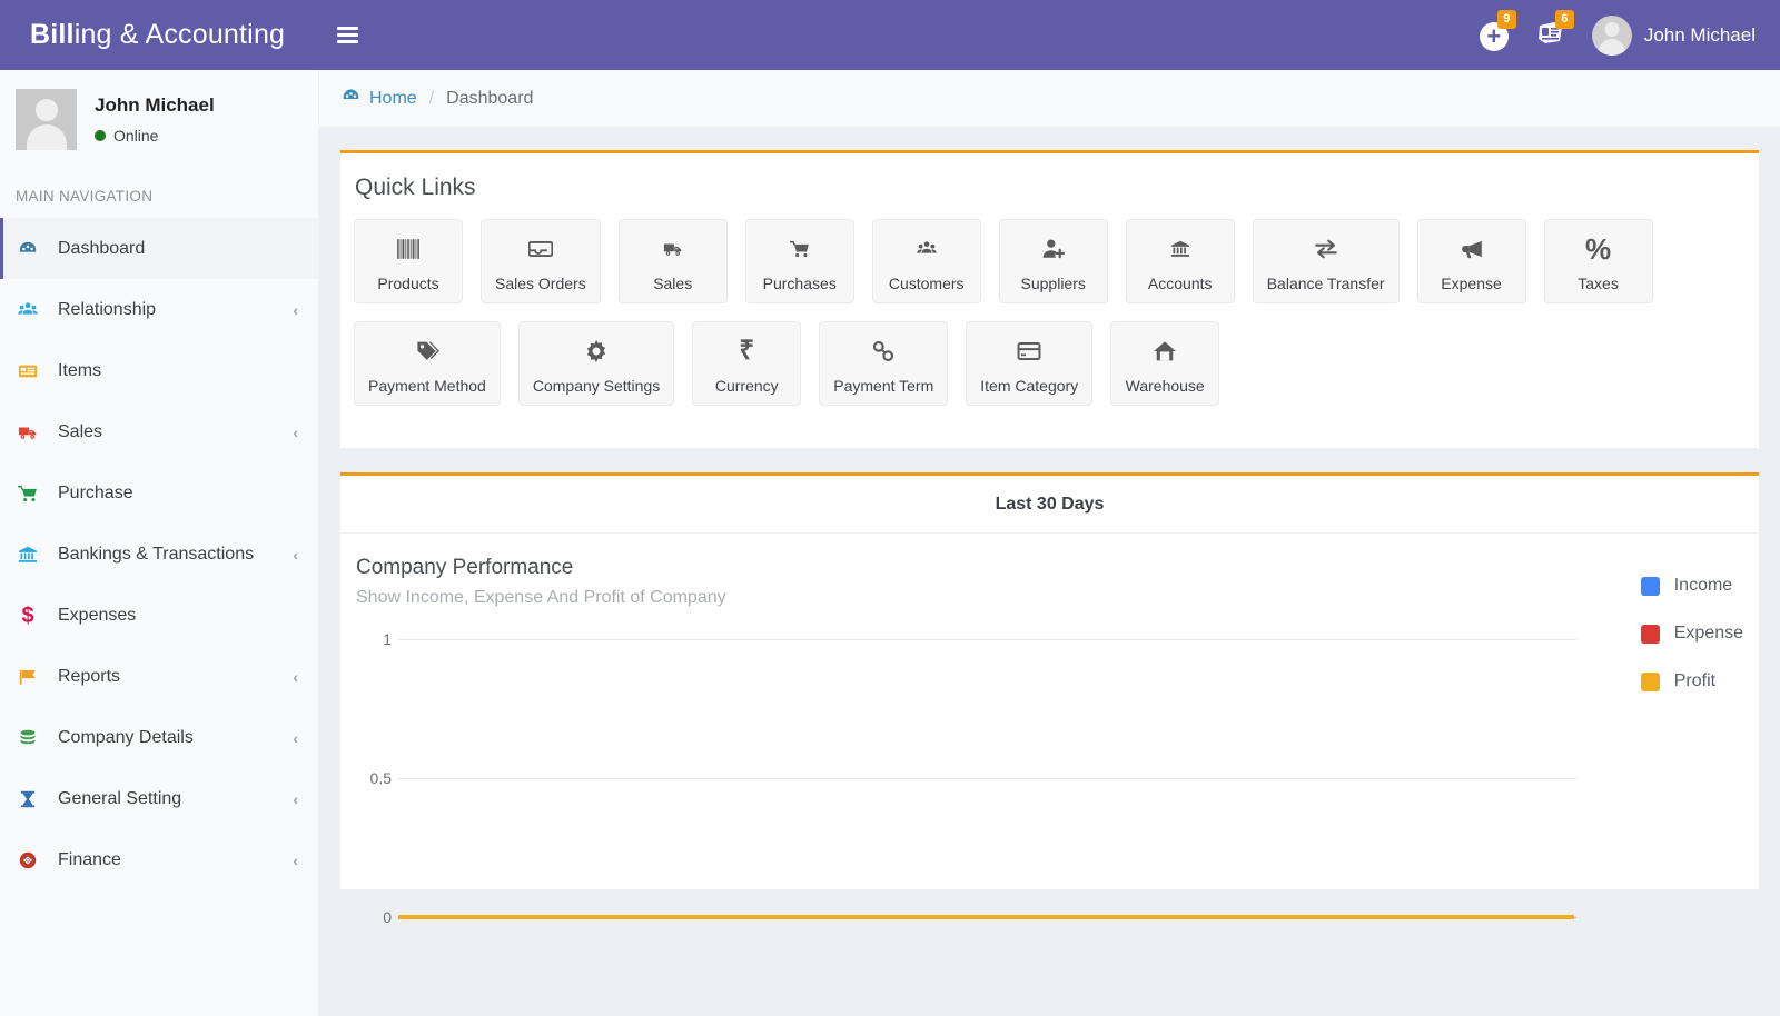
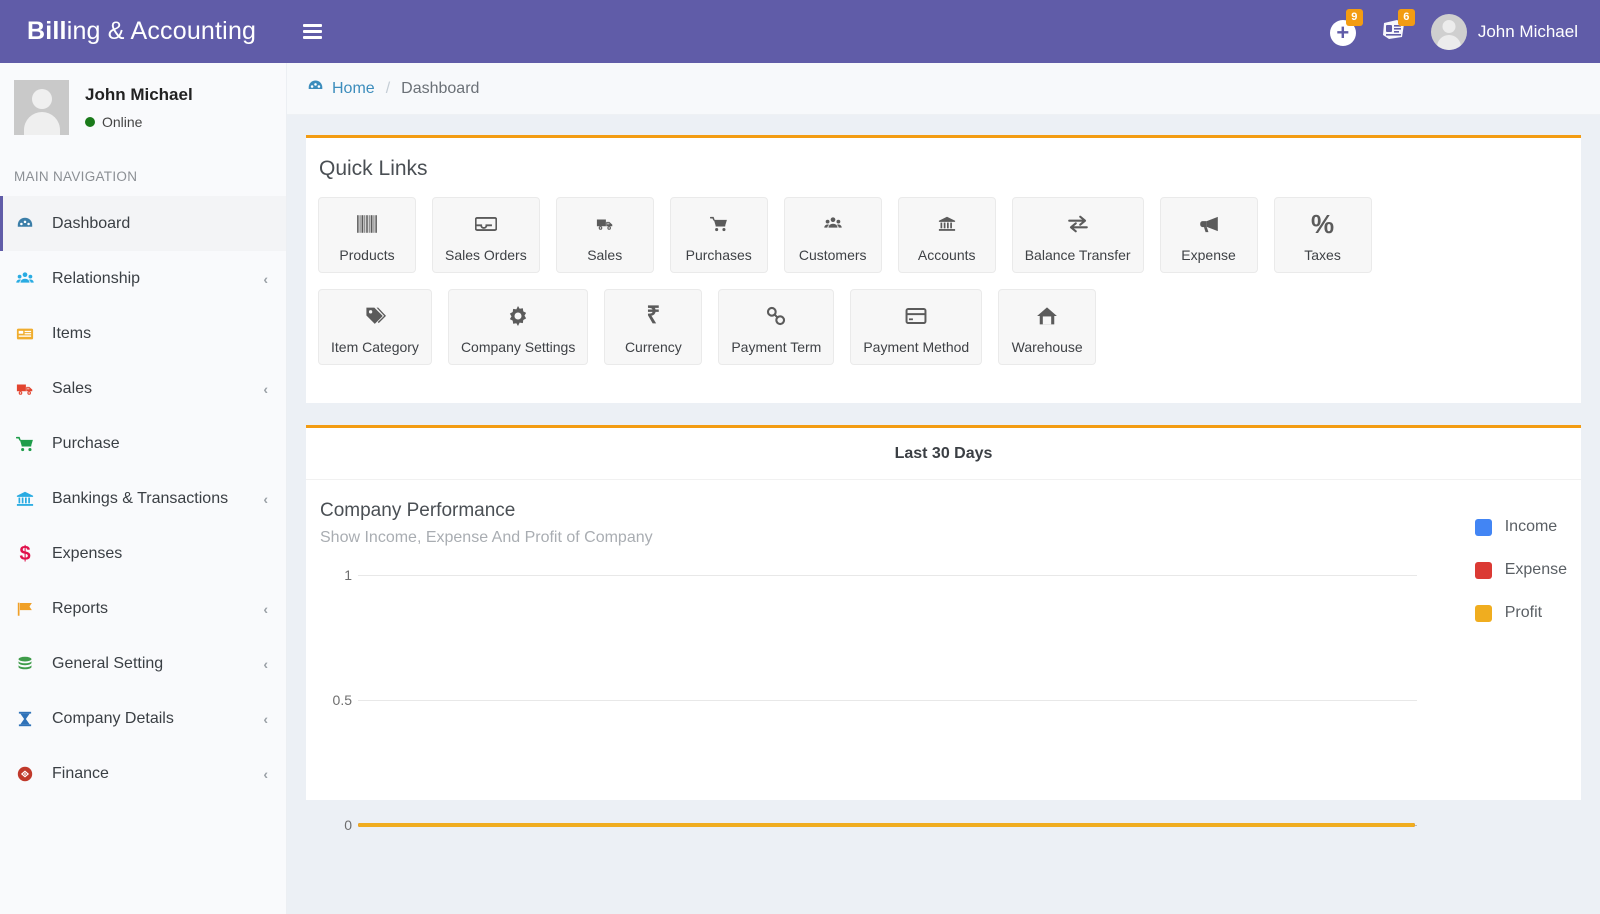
  Bill
  ing & Accounting
  +
  9
  6
  John Michael
  John Michael
  Online
  MAIN NAVIGATION
  Dashboard
  Relationship
  ‹
  Items
  Sales
  ‹
  Purchase
  Bankings & Transactions
  ‹
  $
  Expenses
  Reports
  ‹
- Company Details
+ General Setting
  ‹
- General Setting
+ Company Details
  ‹
  Finance
  ‹
  Home
  /
  Dashboard
  Quick Links
  Products
  Sales Orders
  Sales
  Purchases
  Customers
- Suppliers
  Accounts
  Balance Transfer
  Expense
  %
  Taxes
- Payment Method
+ Item Category
  Company Settings
  ₹
  Currency
  Payment Term
- Item Category
+ Payment Method
  Warehouse
  Last 30 Days
  Company Performance
  Show Income, Expense And Profit of Company
  1
  0.5
  0
  Income
  Expense
  Profit
